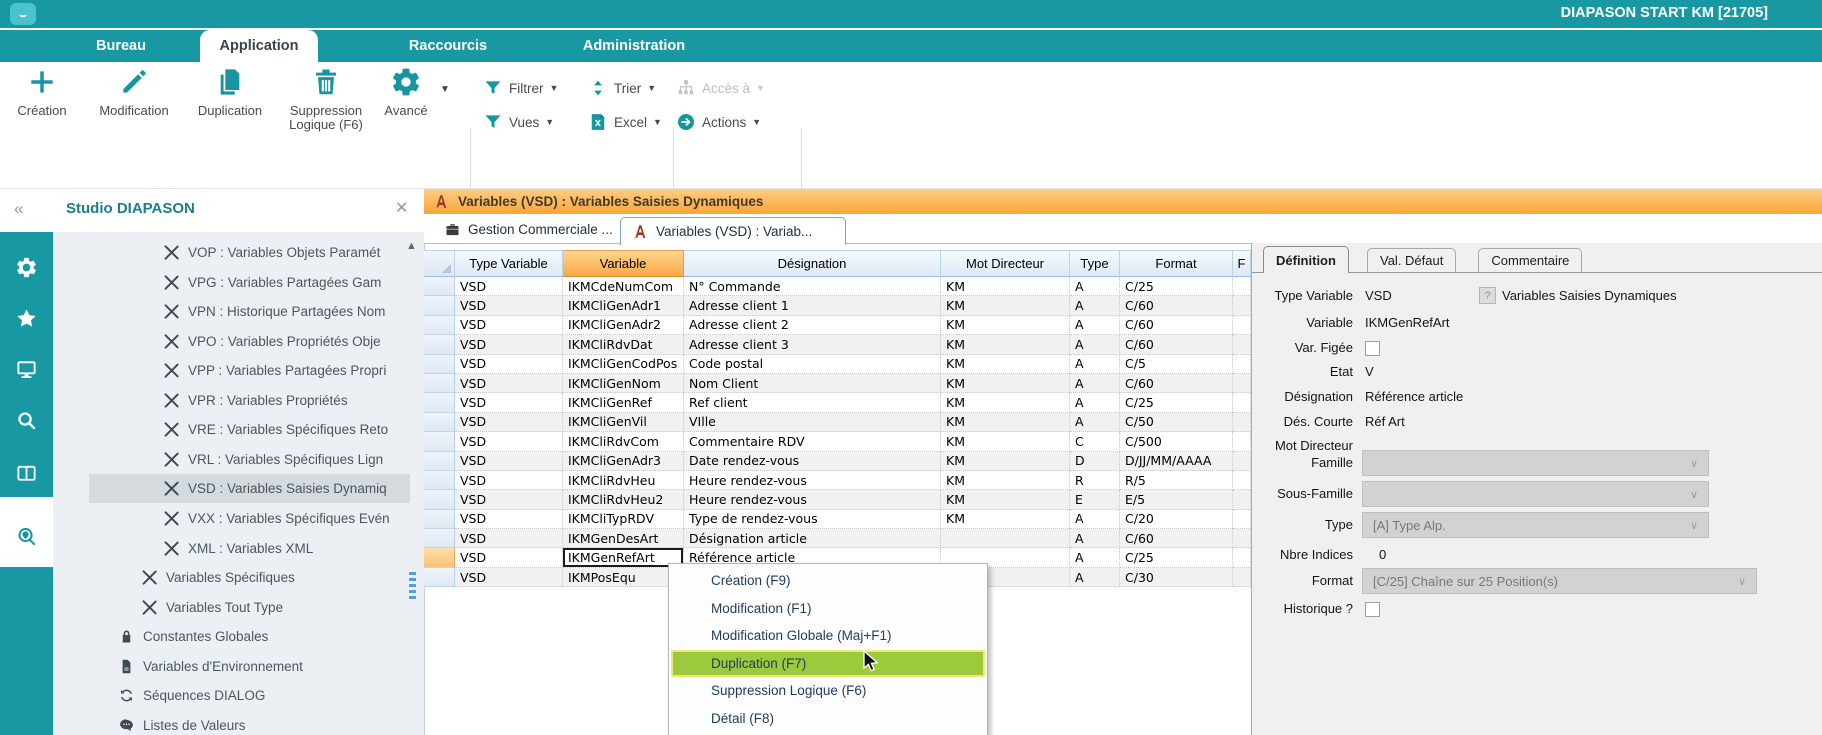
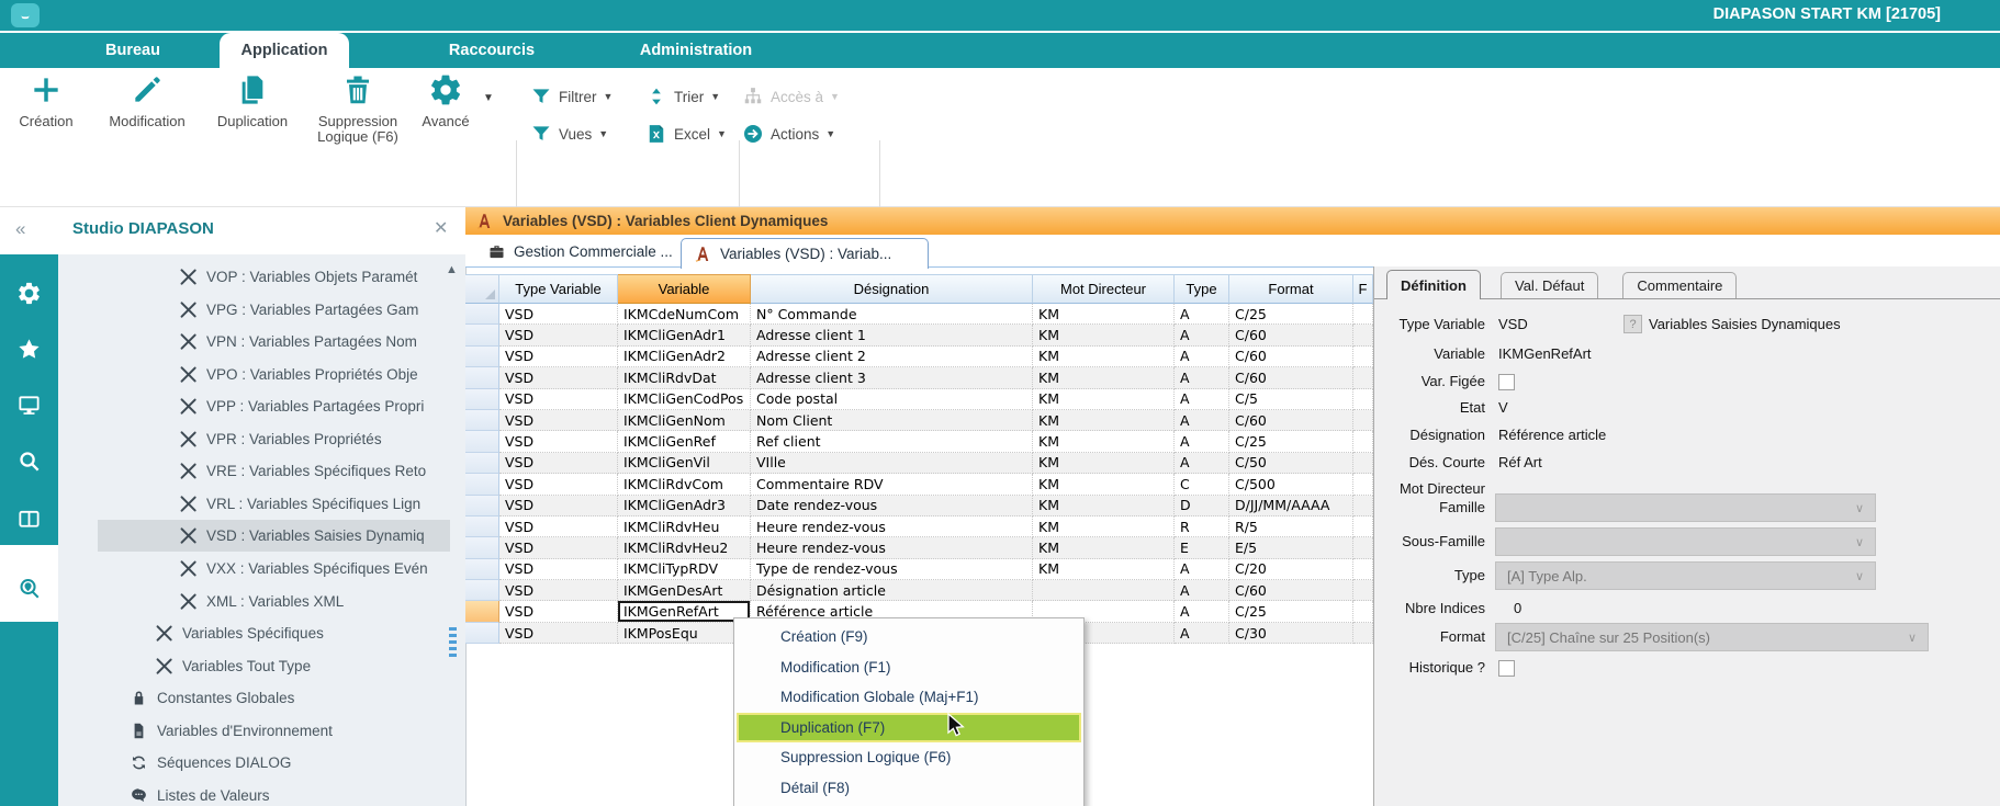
  DIAPASON START KM [21705]
  Bureau
  Application
  Raccourcis
  Administration
  Création
  Modification
  Duplication
  Suppression Logique (F6)
  Avancé
  ▼
  Filtrer
  ▼
  Trier
  ▼
  Accès à
  ▼
  Vues
  ▼
  Excel
  ▼
  Actions
  ▼
  «
  Studio DIAPASON
  ✕
  VOP : Variables Objets Paramét
  VPG : Variables Partagées Gam
- VPN : Historique Partagées Nom
+ VPN : Variables Partagées Nom
  VPO : Variables Propriétés Obje
  VPP : Variables Partagées Propri
  VPR : Variables Propriétés
  VRE : Variables Spécifiques Reto
  VRL : Variables Spécifiques Lign
  VSD : Variables Saisies Dynamiq
  VXX : Variables Spécifiques Evén
  XML : Variables XML
  Variables Spécifiques
  Variables Tout Type
  Constantes Globales
  Variables d'Environnement
  Séquences DIALOG
  Listes de Valeurs
  ▲
- Variables (VSD) : Variables Saisies Dynamiques
+ Variables (VSD) : Variables Client Dynamiques
  Gestion Commerciale ...
  Variables (VSD) : Variab...
  Type Variable
  Variable
  Désignation
  Mot Directeur
  Type
  Format
  F
  VSD
  IKMCdeNumCom
  N° Commande
  KM
  A
  C/25
  VSD
  IKMCliGenAdr1
  Adresse client 1
  KM
  A
  C/60
  VSD
  IKMCliGenAdr2
  Adresse client 2
  KM
  A
  C/60
  VSD
  IKMCliRdvDat
  Adresse client 3
  KM
  A
  C/60
  VSD
  IKMCliGenCodPos
  Code postal
  KM
  A
  C/5
  VSD
  IKMCliGenNom
  Nom Client
  KM
  A
  C/60
  VSD
  IKMCliGenRef
  Ref client
  KM
  A
  C/25
  VSD
  IKMCliGenVil
  VIlle
  KM
  A
  C/50
  VSD
  IKMCliRdvCom
  Commentaire RDV
  KM
  C
  C/500
  VSD
  IKMCliGenAdr3
  Date rendez-vous
  KM
  D
  D/JJ/MM/AAAA
  VSD
  IKMCliRdvHeu
  Heure rendez-vous
  KM
  R
  R/5
  VSD
  IKMCliRdvHeu2
  Heure rendez-vous
  KM
  E
  E/5
  VSD
  IKMCliTypRDV
  Type de rendez-vous
  KM
  A
  C/20
  VSD
  IKMGenDesArt
  Désignation article
  A
  C/60
  VSD
  IKMGenRefArt
  Référence article
  A
  C/25
  VSD
  IKMPosEqu
  A
  C/30
  Définition
  Val. Défaut
  Commentaire
  Type Variable
  VSD
  ?
  Variables Saisies Dynamiques
  Variable
  IKMGenRefArt
  Var. Figée
  Etat
  V
  Désignation
  Référence article
  Dés. Courte
  Réf Art
  Mot Directeur
  Famille
  ∨
  Sous-Famille
  ∨
  Type
  [A] Type Alp.
  ∨
  Nbre Indices
  0
  Format
  [C/25] Chaîne sur 25 Position(s)
  ∨
  Historique ?
  Création (F9)
  Modification (F1)
  Modification Globale (Maj+F1)
  Duplication (F7)
  Suppression Logique (F6)
  Détail (F8)
